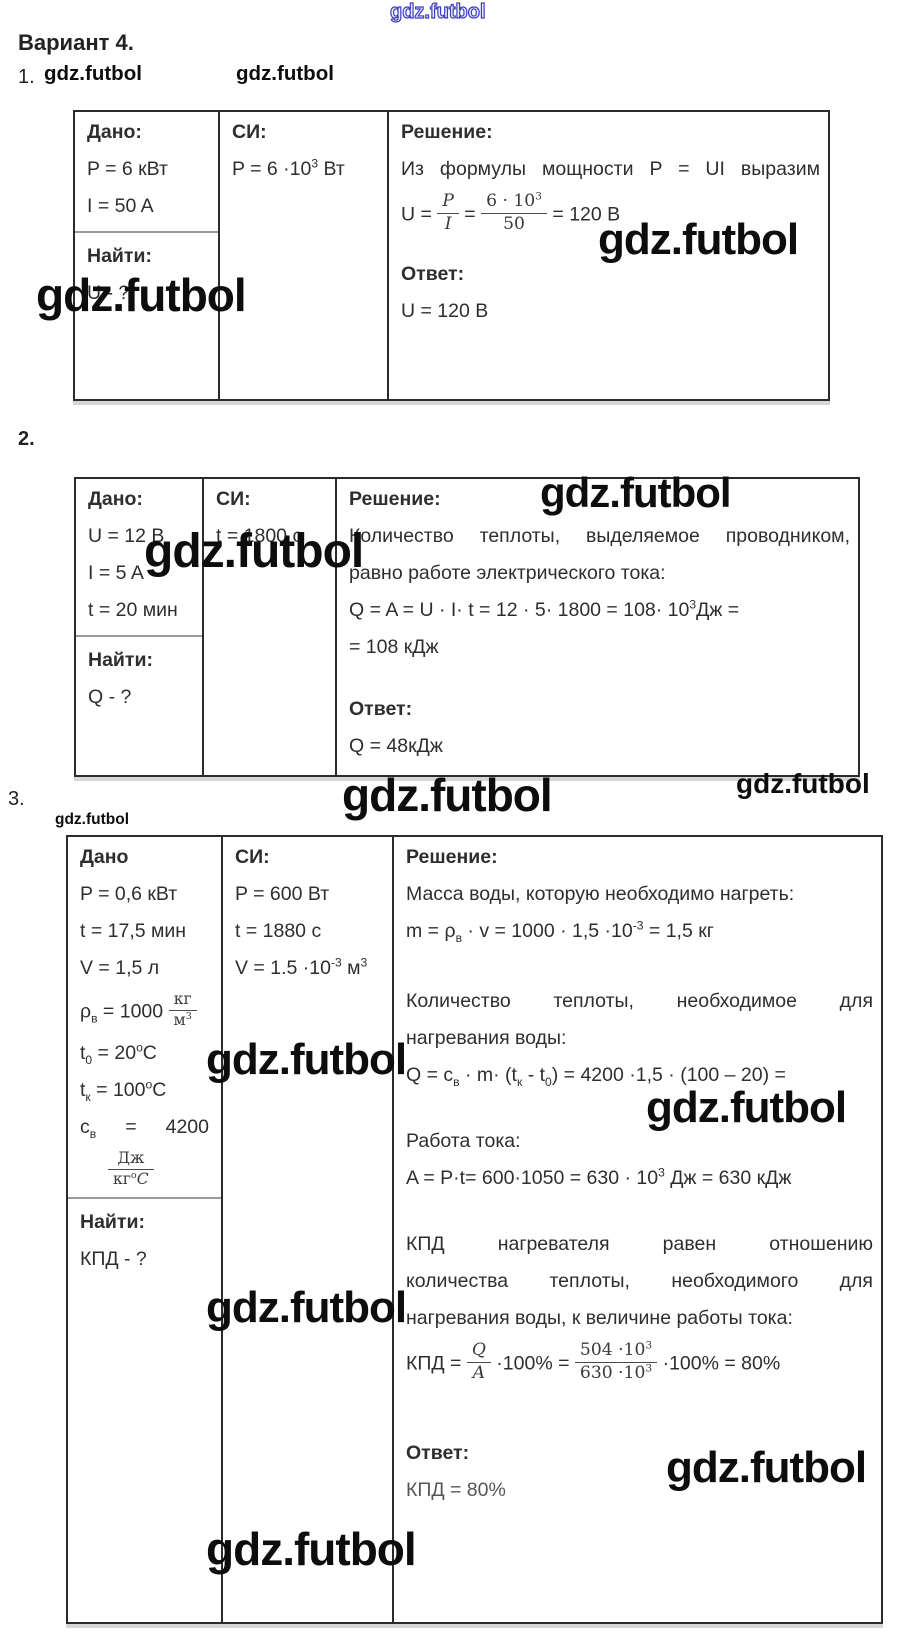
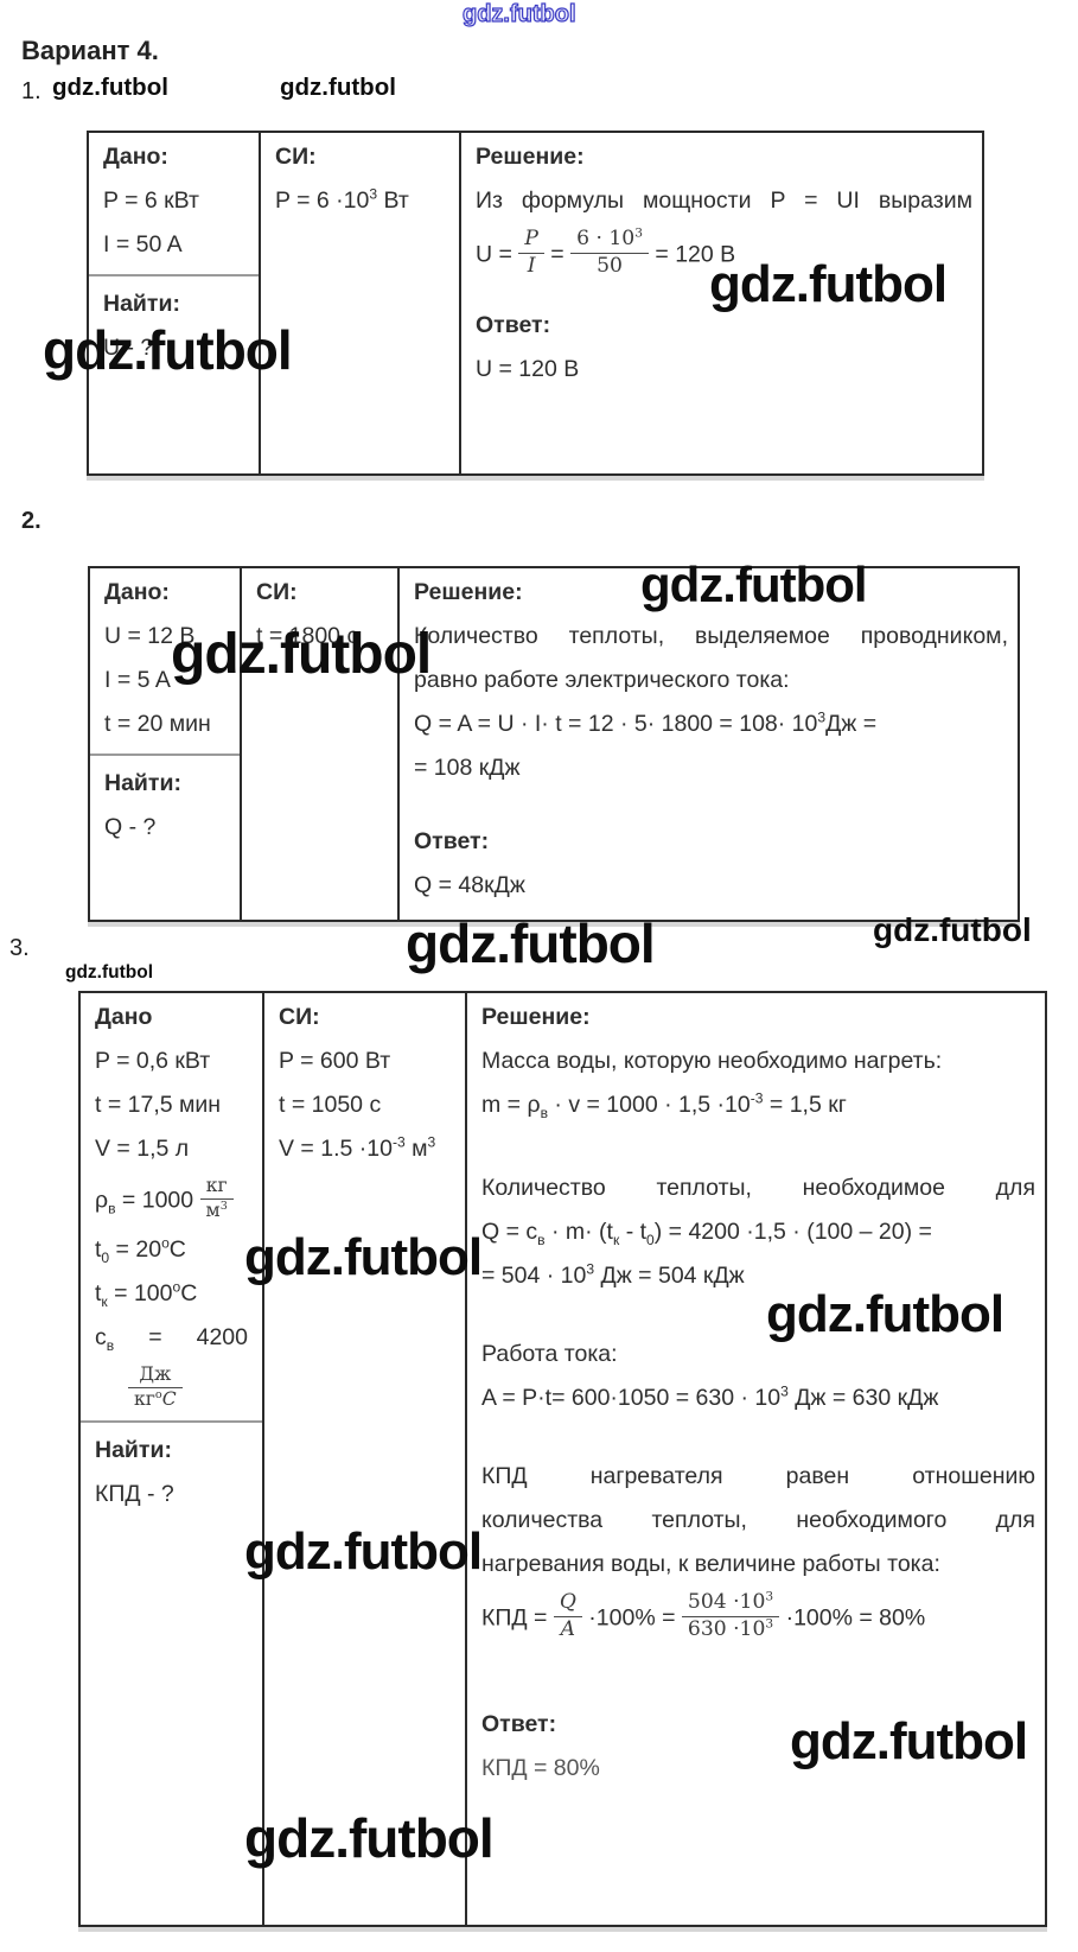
  gdz.futbol
  Вариант 4.
  1.
  gdz.futbol
  gdz.futbol
  Дано:
  P = 6 кВт
  I = 50 A
  Найти:
  U - ?
  СИ:
  P = 6 ·103 Вт
  Решение:
  Из формулы мощности P = UI выразим
  U =
  P
  I
  =
  6 · 103
  50
  = 120 В
  Ответ:
  U = 120 В
  gdz.futbol
  gdz.futbol
  2.
  Дано:
  U = 12 В
  I = 5 A
  t = 20 мин
  Найти:
  Q - ?
  СИ:
  t = 1800 с
  Решение:
  Количество теплоты, выделяемое проводником,
  равно работе электрического тока:
  Q = A = U · I· t = 12 · 5· 1800 = 108· 103Дж =
  = 108 кДж
  Ответ:
  Q = 48кДж
  gdz.futbol
  gdz.futbol
  3.
  gdz.futbol
  gdz.futbol
  gdz.futbol
  Дано
  P = 0,6 кВт
  t = 17,5 мин
  V = 1,5 л
  ρв = 1000
  кг
  м3
  t0 = 20оС
  tк = 100оС
  cв = 4200
  Дж
  кгоС
  Найти:
  КПД - ?
  СИ:
  P = 600 Вт
- t = 1880 с
+ t = 1050 с
  V = 1.5 ·10-3 м3
  Решение:
  Масса воды, которую необходимо нагреть:
  m = ρв · v = 1000 · 1,5 ·10-3 = 1,5 кг
  Количество теплоты, необходимое для
- нагревания воды:
  Q = cв · m· (tк - t0) = 4200 ·1,5 · (100 – 20) =
+ = 504 · 103 Дж = 504 кДж
  Работа тока:
  A = P·t= 600·1050 = 630 · 103 Дж = 630 кДж
  КПД нагревателя равен отношению
  количества теплоты, необходимого для
  нагревания воды, к величине работы тока:
  КПД =
  Q
  A
  ·100% =
  504 ·103
  630 ·103
  ·100% = 80%
  Ответ:
  КПД = 80%
  gdz.futbol
  gdz.futbol
  gdz.futbol
  gdz.futbol
  gdz.futbol
